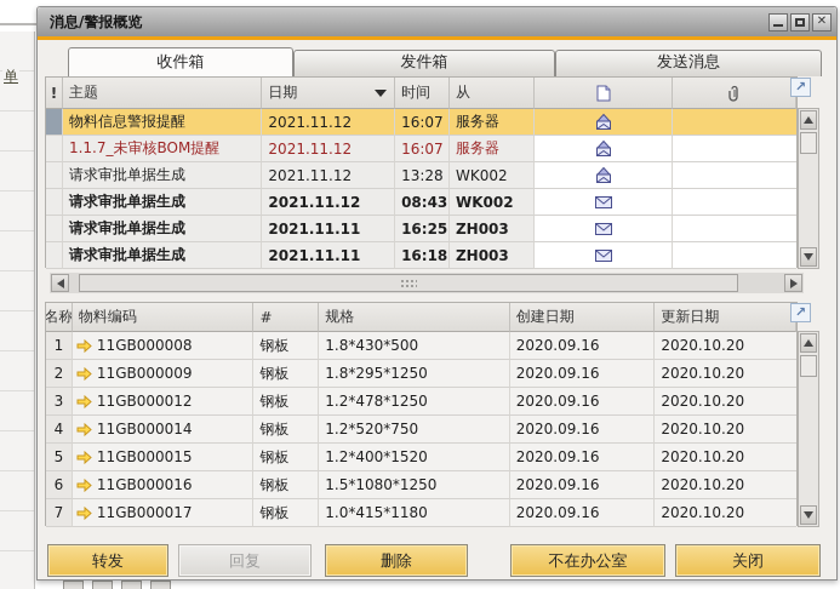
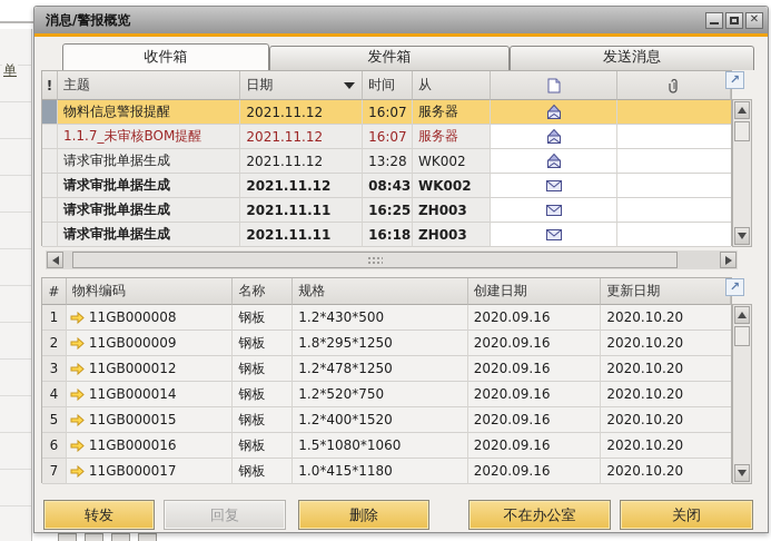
  单
  消息/警报概览
  ✕
  收件箱
  发件箱
  发送消息
  !
  主题
  日期
  时间
  从
  物料信息警报提醒
  2021.11.12
  16:07
  服务器
  1.1.7_未审核BOM提醒
  2021.11.12
  16:07
  服务器
  请求审批单据生成
  2021.11.12
  13:28
  WK002
  请求审批单据生成
  2021.11.12
  08:43
  WK002
  请求审批单据生成
  2021.11.11
  16:25
  ZH003
  请求审批单据生成
  2021.11.11
  16:18
  ZH003
  ↗
- 名称
+ #
  物料编码
- #
+ 名称
  规格
  创建日期
  更新日期
  1
  11GB000008
  钢板
- 1.8*430*500
+ 1.2*430*500
  2020.09.16
  2020.10.20
  2
  11GB000009
  钢板
  1.8*295*1250
  2020.09.16
  2020.10.20
  3
  11GB000012
  钢板
  1.2*478*1250
  2020.09.16
  2020.10.20
  4
  11GB000014
  钢板
  1.2*520*750
  2020.09.16
  2020.10.20
  5
  11GB000015
  钢板
  1.2*400*1520
  2020.09.16
  2020.10.20
  6
  11GB000016
  钢板
- 1.5*1080*1250
+ 1.5*1080*1060
  2020.09.16
  2020.10.20
  7
  11GB000017
  钢板
  1.0*415*1180
  2020.09.16
  2020.10.20
  ↗
  转发
  回复
  删除
  不在办公室
  关闭
